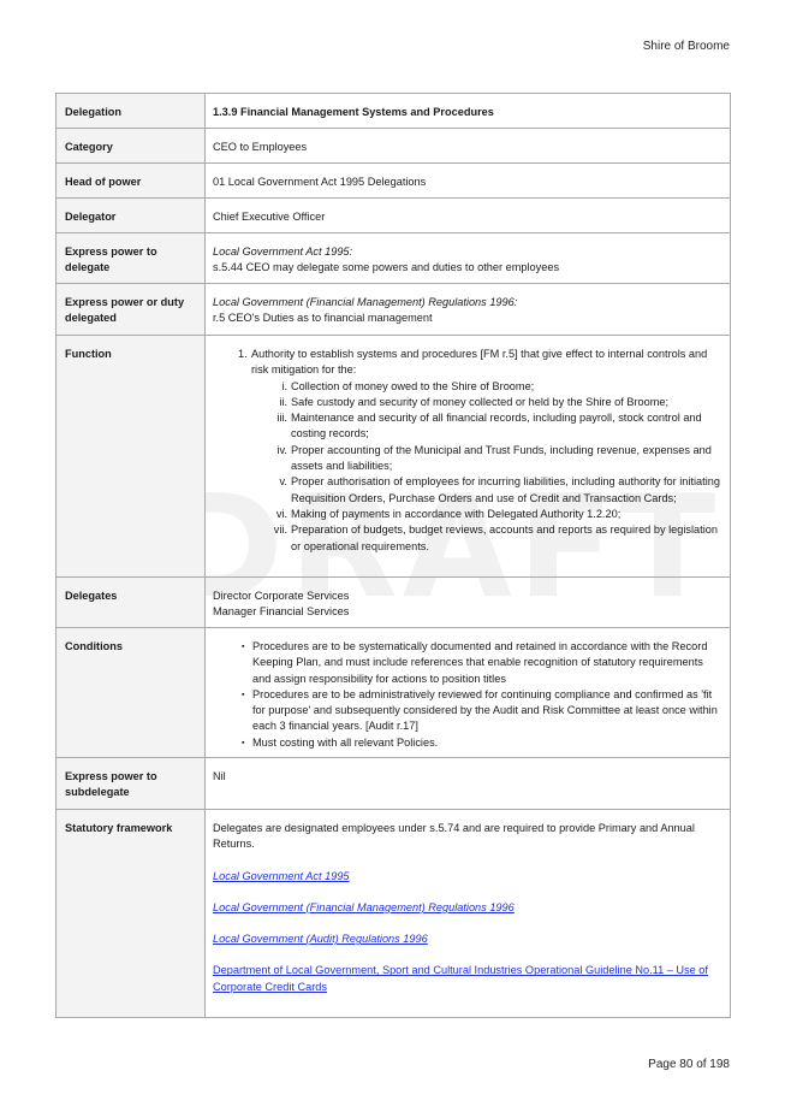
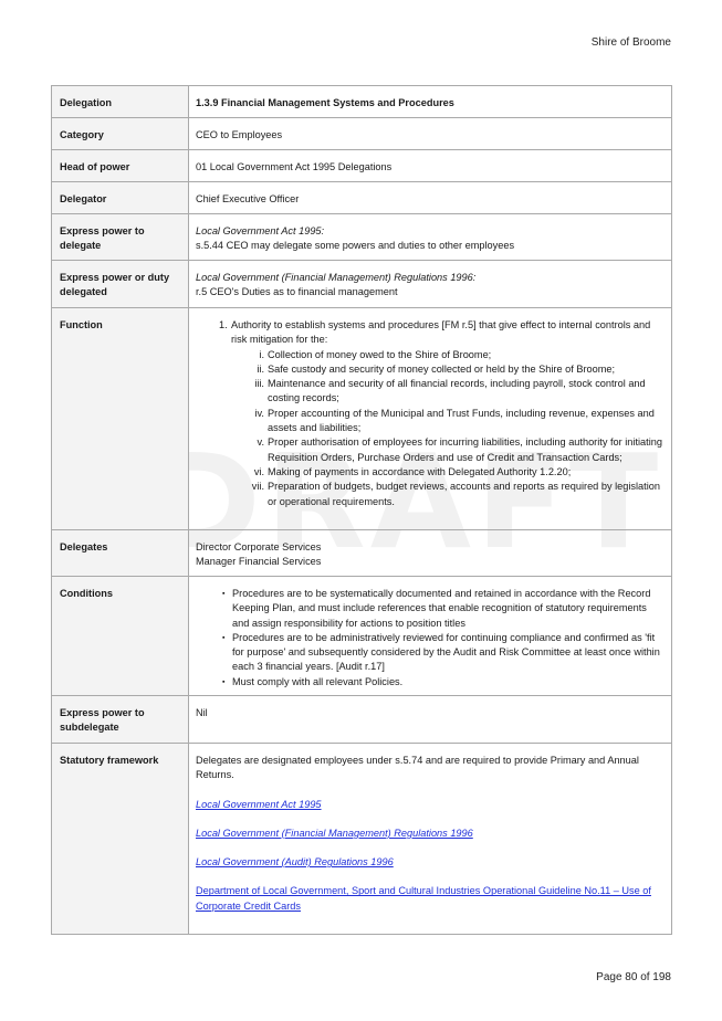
  Shire of Broome
  DRAFT
  Delegation	1.3.9 Financial Management Systems and Procedures
  Category	CEO to Employees
  Head of power	01 Local Government Act 1995 Delegations
  Delegator	Chief Executive Officer
  Express power to delegate	Local Government Act 1995: s.5.44 CEO may delegate some powers and duties to other employees
  Express power or duty delegated	Local Government (Financial Management) Regulations 1996: r.5 CEO's Duties as to financial management
  Function	1. Authority to establish systems and procedures [FM r.5] that give effect to internal controls and risk mitigation for the: i. Collection of money owed to the Shire of Broome; ii. Safe custody and security of money collected or held by the Shire of Broome; iii. Maintenance and security of all financial records, including payroll, stock control and costing records; iv. Proper accounting of the Municipal and Trust Funds, including revenue, expenses and assets and liabilities; v. Proper authorisation of employees for incurring liabilities, including authority for initiating Requisition Orders, Purchase Orders and use of Credit and Transaction Cards; vi. Making of payments in accordance with Delegated Authority 1.2.20; vii. Preparation of budgets, budget reviews, accounts and reports as required by legislation or operational requirements.
  Delegates	Director Corporate Services Manager Financial Services
- Conditions	Procedures are to be systematically documented and retained in accordance with the Record Keeping Plan, and must include references that enable recognition of statutory requirements and assign responsibility for actions to position titles Procedures are to be administratively reviewed for continuing compliance and confirmed as 'fit for purpose' and subsequently considered by the Audit and Risk Committee at least once within each 3 financial years. [Audit r.17] Must costing with all relevant Policies.
+ Conditions	Procedures are to be systematically documented and retained in accordance with the Record Keeping Plan, and must include references that enable recognition of statutory requirements and assign responsibility for actions to position titles Procedures are to be administratively reviewed for continuing compliance and confirmed as 'fit for purpose' and subsequently considered by the Audit and Risk Committee at least once within each 3 financial years. [Audit r.17] Must comply with all relevant Policies.
  Express power to subdelegate	Nil
  Statutory framework	Delegates are designated employees under s.5.74 and are required to provide Primary and Annual Returns. Local Government Act 1995 Local Government (Financial Management) Regulations 1996 Local Government (Audit) Regulations 1996 Department of Local Government, Sport and Cultural Industries Operational Guideline No.11 – Use of Corporate Credit Cards
  Page 80 of 198
